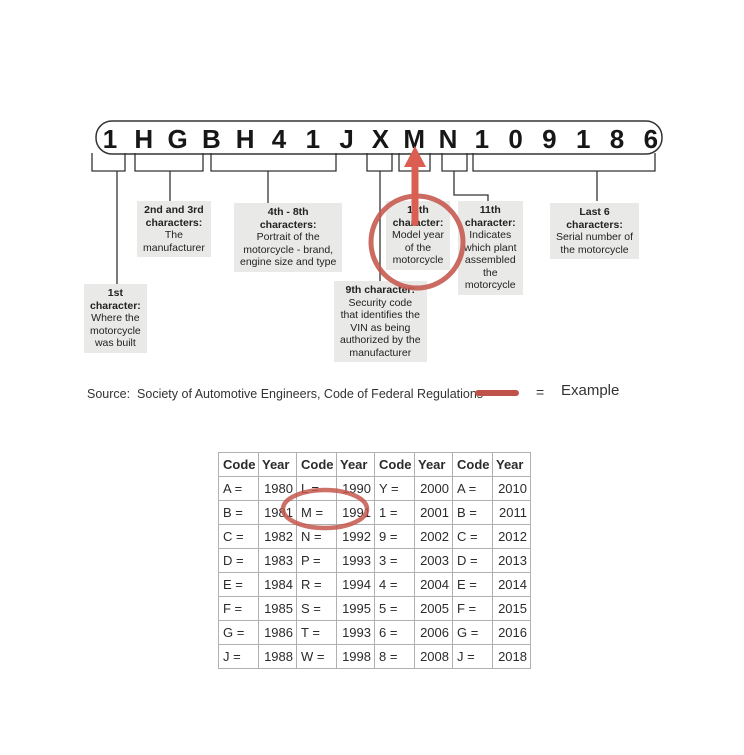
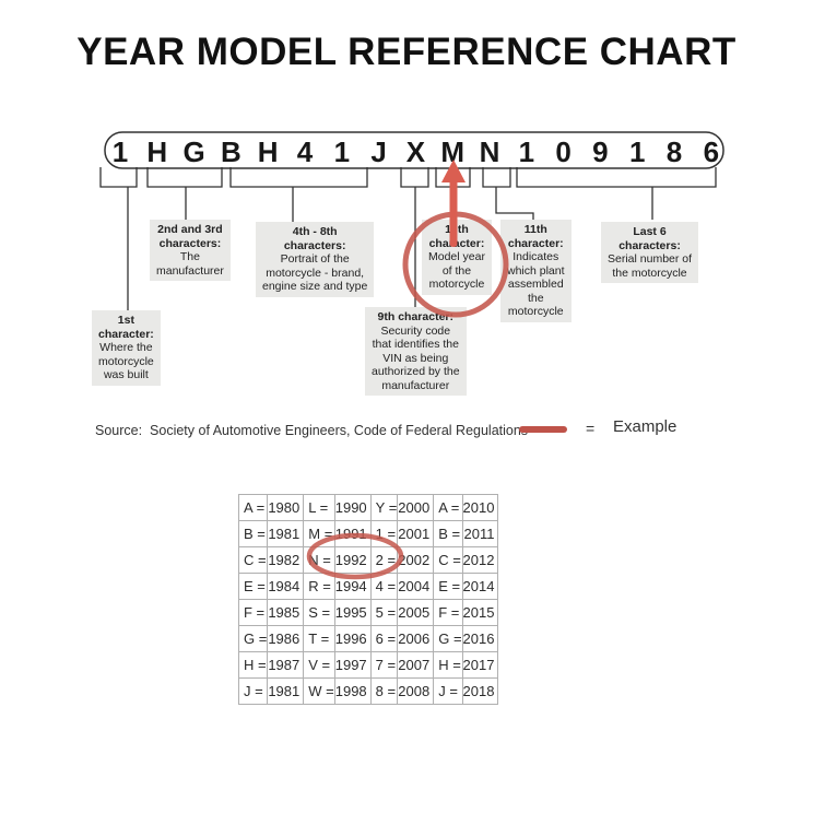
+ YEAR MODEL REFERENCE CHART
  1
  H
  G
  B
  H
  4
  1
  J
  X
  M
  N
  1
  0
  9
  1
  8
  6
  1st
  character:
  Where the
  motorcycle
  was built
  2nd and 3rd
  characters:
  The
  manufacturer
  4th - 8th
  characters:
  Portrait of the
  motorcycle - brand,
  engine size and type
  9th character:
  Security code
  that identifies the
  VIN as being
  authorized by the
  manufacturer
  1th
  chacter:
  Model year
  of the
  motorcycle
  11th
  character:
  Indicates
  which plant
  assembled
  the
  motorcycle
  Last 6
  characters:
  Serial number of
  the motorcycle
  Source: Society of Automotive Engineers, Code of Federal Regulation
  =
  Example
- Code	Year	Code	Year	Code	Year	Code	Year
  A =	1980	L =	1990	Y =	2000	A =	2010
  B =	1981	M =	1991	1 =	2001	B =	2011
- C =	1982	N =	1992	9 =	2002	C =	2012
+ C =	1982	N =	1992	2 =	2002	C =	2012
- D =	1983	P =	1993	3 =	2003	D =	2013
  E =	1984	R =	1994	4 =	2004	E =	2014
  F =	1985	S =	1995	5 =	2005	F =	2015
- G =	1986	T =	1993	6 =	2006	G =	2016
+ G =	1986	T =	1996	6 =	2006	G =	2016
+ H =	1987	V =	1997	7 =	2007	H =	2017
- J =	1988	W =	1998	8 =	2008	J =	2018
+ J =	1981	W =	1998	8 =	2008	J =	2018
